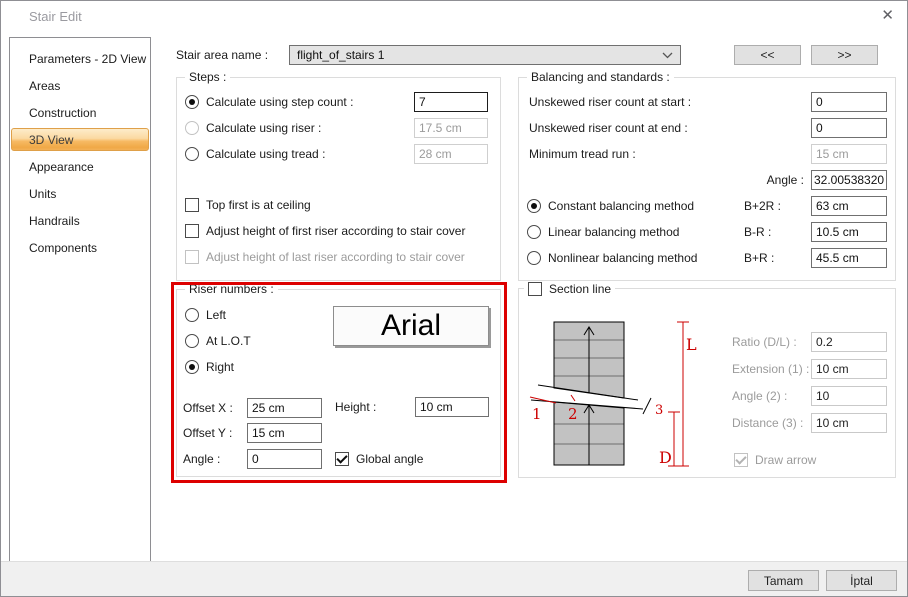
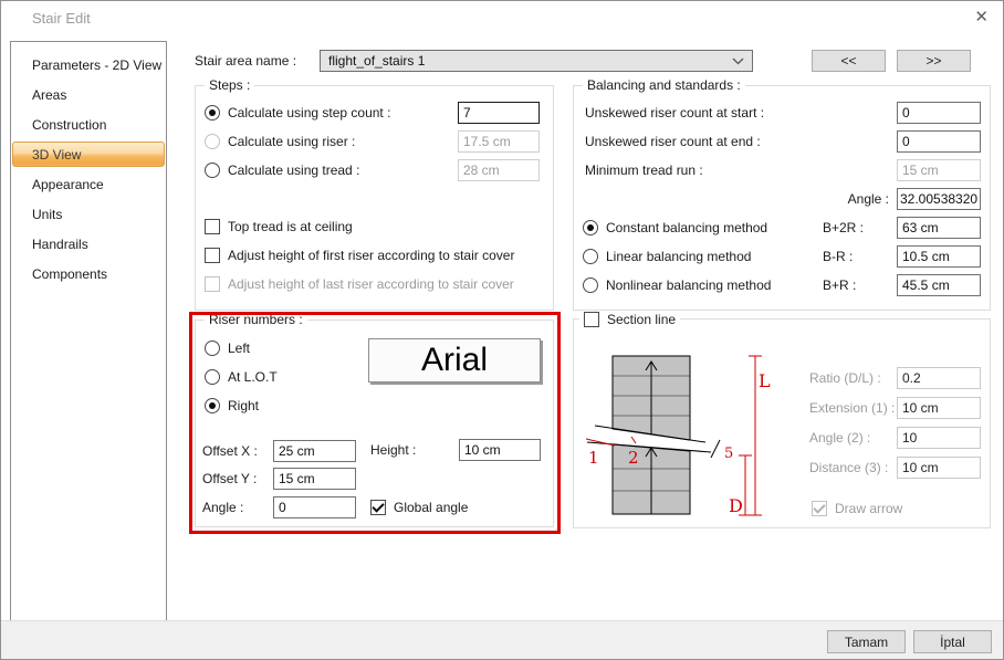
  Stair Edit
  ✕
  Parameters - 2D View
  Areas
  Construction
  3D View
  Appearance
  Units
  Handrails
  Components
  Stair area name :
  flight_of_stairs 1
  <<
  >>
  Steps :
  Calculate using step count :
  7
  Calculate using riser :
  17.5 cm
  Calculate using tread :
  28 cm
- Top first is at ceiling
+ Top tread is at ceiling
  Adjust height of first riser according to stair cover
  Adjust height of last riser according to stair cover
  Balancing and standards :
  Unskewed riser count at start :
  0
  Unskewed riser count at end :
  0
  Minimum tread run :
  15 cm
  Angle :
  32.00538320
  Constant balancing method
  B+2R :
  63 cm
  Linear balancing method
  B-R :
  10.5 cm
  Nonlinear balancing method
  B+R :
  45.5 cm
  Riser numbers :
  Left
  At L.O.T
  Right
  Arial
  Offset X :
  25 cm
  Height :
  10 cm
  Offset Y :
  15 cm
  Angle :
  0
  Global angle
  Section line
  1
  2
- 3
+ 5
  L
  D
  Ratio (D/L) :
  0.2
  Extension (1) :
  10 cm
  Angle (2) :
  10
  Distance (3) :
  10 cm
  Draw arrow
  Tamam
  İptal
